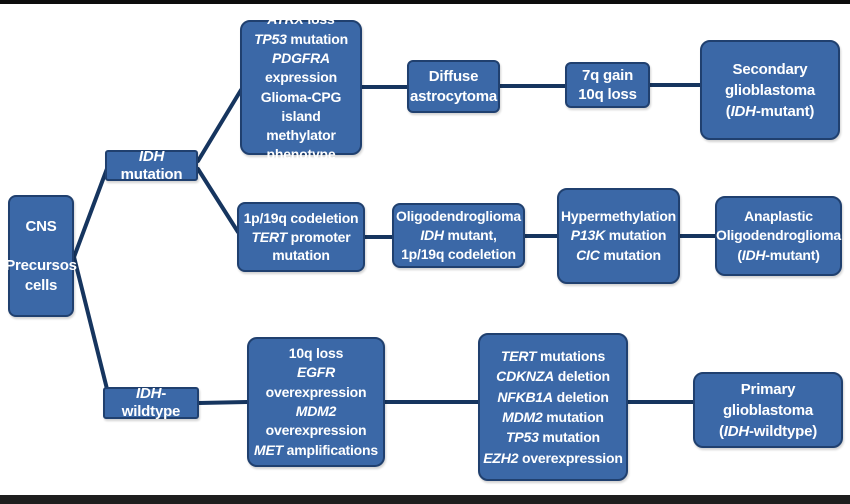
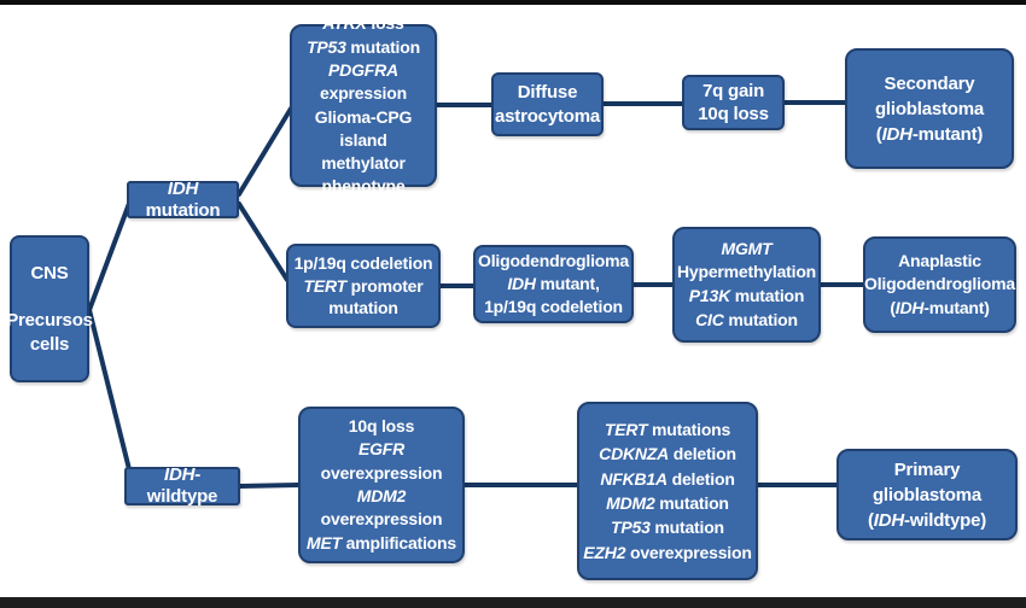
  CNS
  Precursos
  cells
  IDH mutation
  ATRX loss
  TP53 mutation
  PDGFRA expression
  Glioma-CPG island
  methylator
  phenotype
  Diffuse
  astrocytoma
  7q gain
  10q loss
  Secondary
  glioblastoma
  (IDH-mutant)
  1p/19q codeletion
  TERT promoter
  mutation
  Oligodendroglioma
  IDH mutant,
  1p/19q codeletion
+ MGMT
  Hypermethylation
  P13K mutation
  CIC mutation
  Anaplastic
  Oligodendroglioma
  (IDH-mutant)
  IDH-wildtype
  10q loss
  EGFR overexpression
  MDM2
  overexpression
  MET amplifications
  TERT mutations
  CDKNZA deletion
  NFKB1A deletion
  MDM2 mutation
  TP53 mutation
  EZH2 overexpression
  Primary glioblastoma
  (IDH-wildtype)
